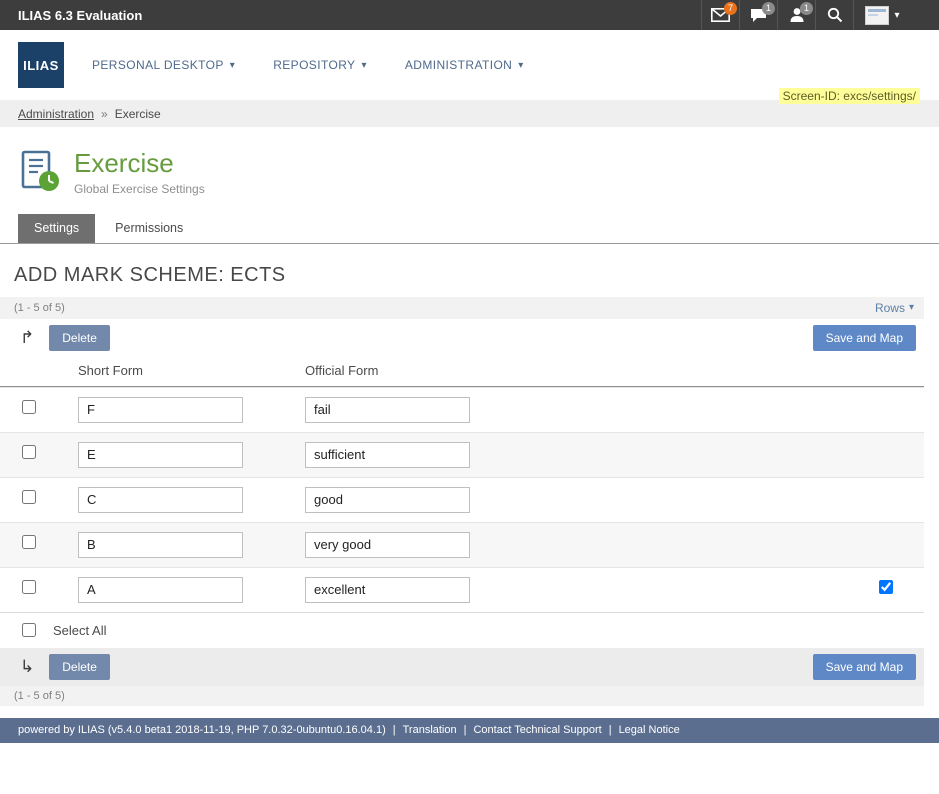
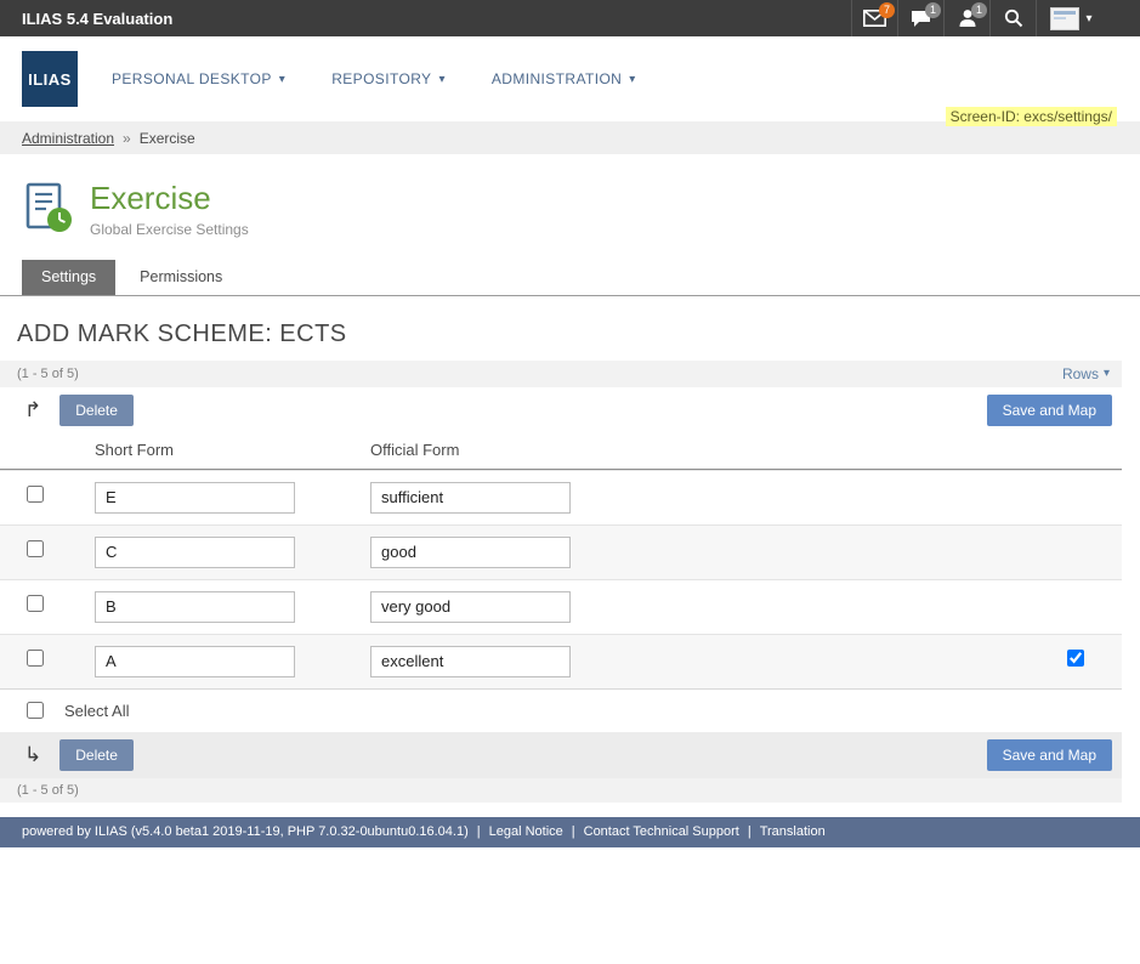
- ILIAS 6.3 Evaluation
+ ILIAS 5.4 Evaluation
  7
  1
  1
  ▾
  ILIAS
  PERSONAL DESKTOP
  ▾
  REPOSITORY
  ▾
  ADMINISTRATION
  ▾
  Screen-ID: excs/settings/
  Administration
  »
  Exercise
  Exercise
  Global Exercise Settings
  Settings
  Permissions
  ADD MARK SCHEME: ECTS
  (1 - 5 of 5)
  Rows
  ▾
  ↱
  Delete
  Save and Map
  Short Form
  Official Form
- F
- fail
  E
  sufficient
  C
  good
  B
  very good
  A
  excellent
  Select All
  ↳
  Delete
  Save and Map
  (1 - 5 of 5)
- powered by ILIAS (v5.4.0 beta1 2018-11-19, PHP 7.0.32-0ubuntu0.16.04.1)
+ powered by ILIAS (v5.4.0 beta1 2019-11-19, PHP 7.0.32-0ubuntu0.16.04.1)
  |
- Translation
+ Legal Notice
  |
  Contact Technical Support
  |
- Legal Notice
+ Translation
